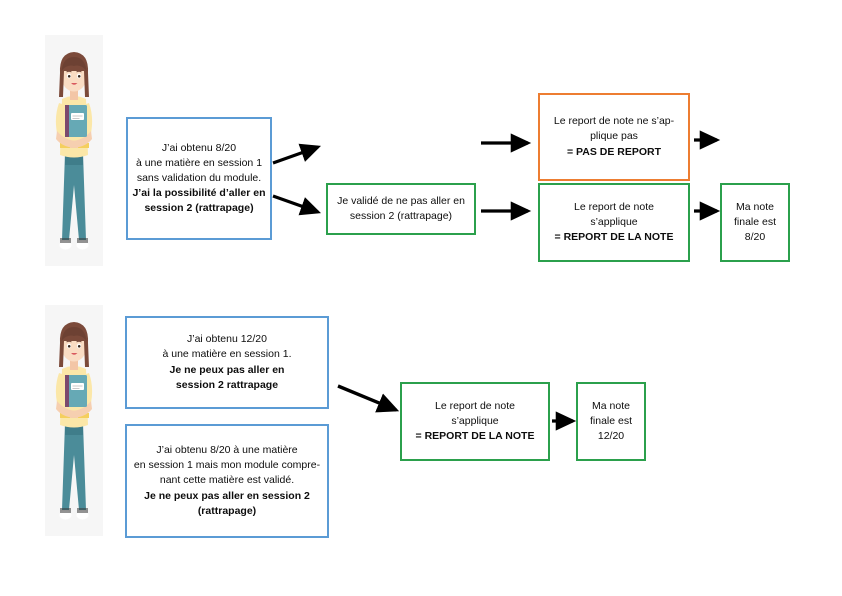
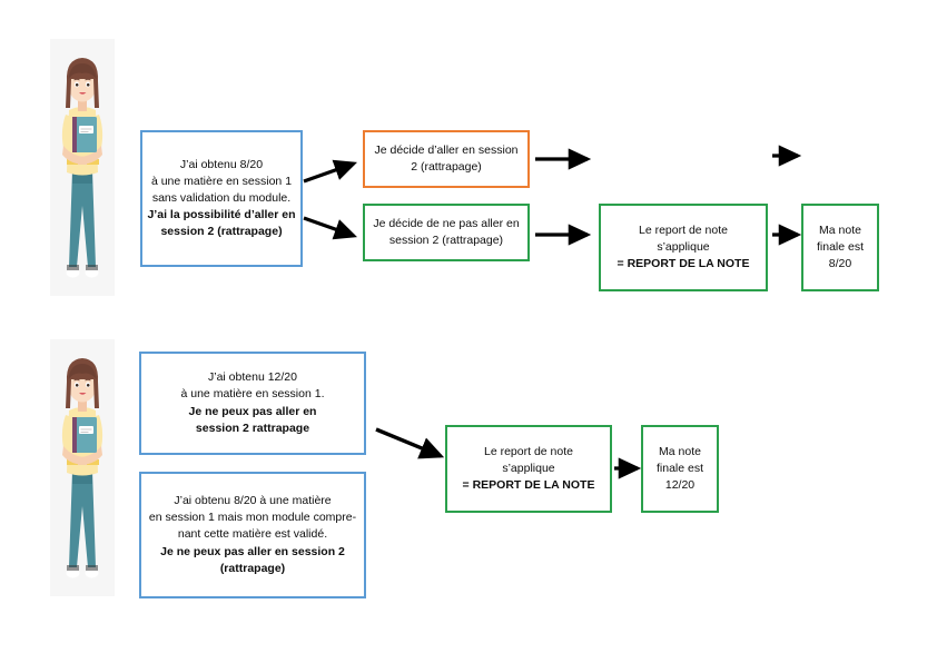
  J’ai obtenu 8/20
  à une matière en session 1
  sans validation du module.
  J’ai la possibilité d’aller en
  session 2 (rattrapage)
+ Je décide d’aller en session
+ 2 (rattrapage)
- Je validé de ne pas aller en
+ Je décide de ne pas aller en
  session 2 (rattrapage)
- Le report de note ne s’ap-
- plique pas
- = PAS DE REPORT
  Le report de note
  s’applique
  = REPORT DE LA NOTE
  Ma note
  finale est
  8/20
  J’ai obtenu 12/20
  à une matière en session 1.
  Je ne peux pas aller en
  session 2 rattrapage
  J’ai obtenu 8/20 à une matière
  en session 1 mais mon module compre-
  nant cette matière est validé.
  Je ne peux pas aller en session 2
  (rattrapage)
  Le report de note
  s’applique
  = REPORT DE LA NOTE
  Ma note
  finale est
  12/20
